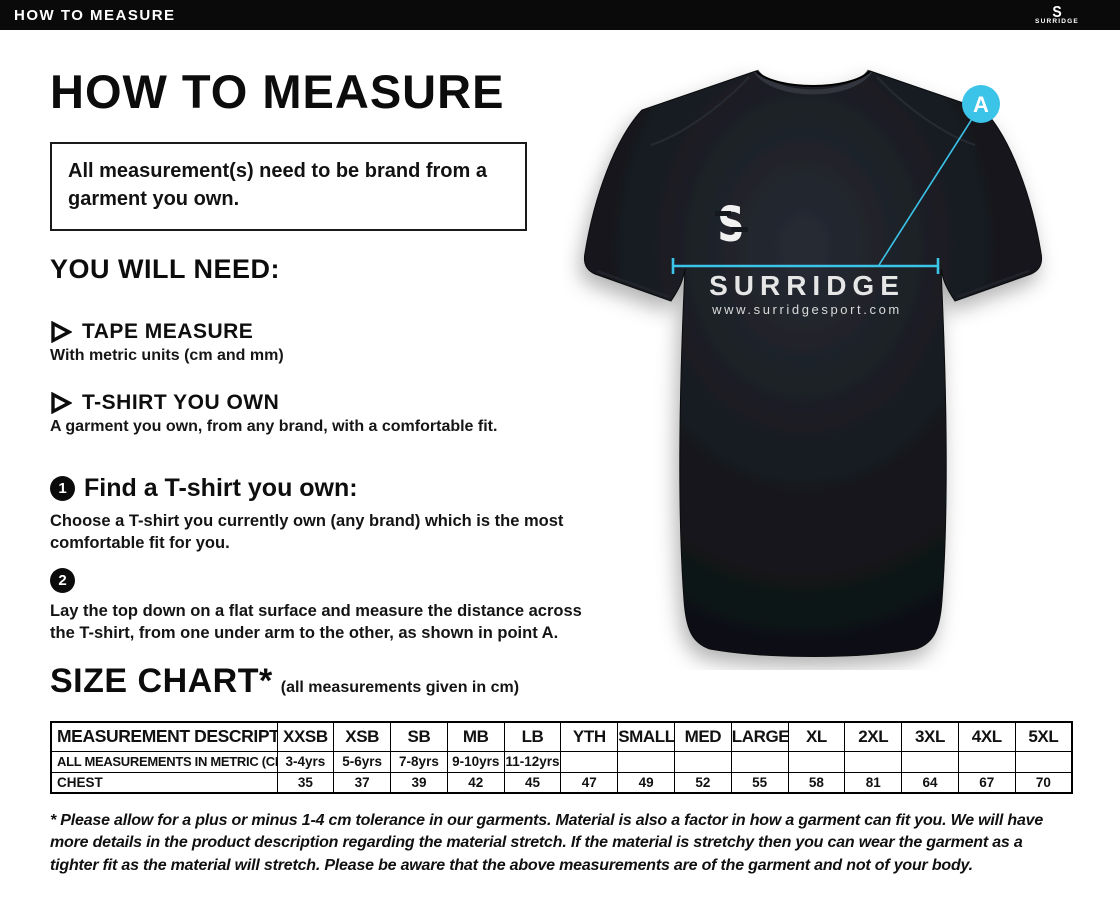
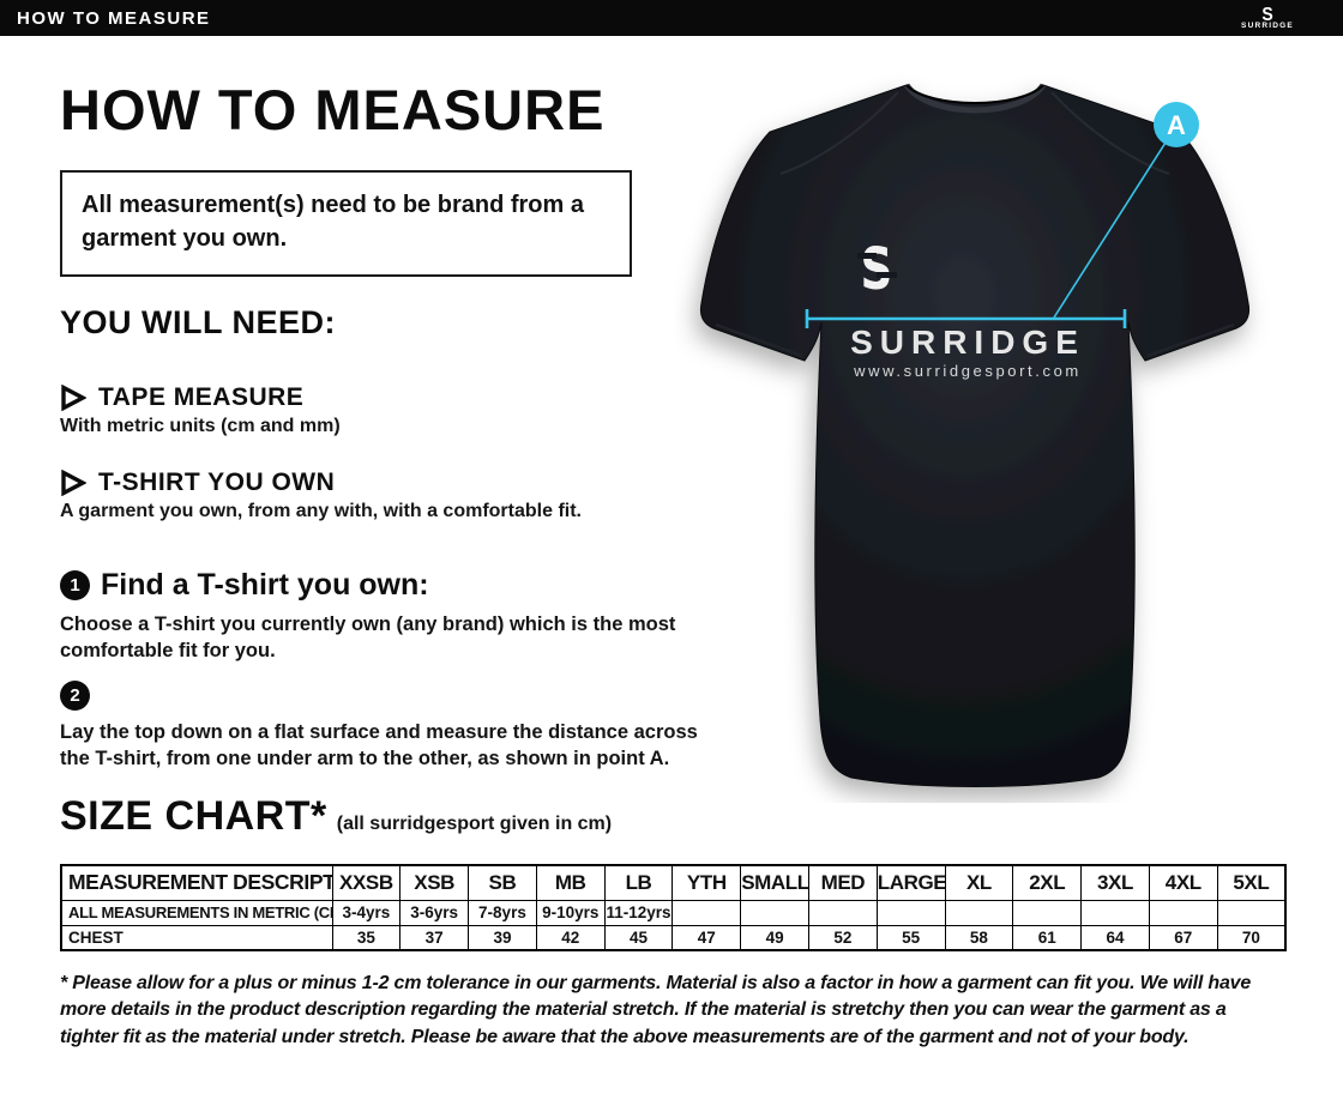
  HOW TO MEASURE
  S
  HOW TO MEASURE
  All measurement(s) need to be brand from a garment you own.
  YOU WILL NEED:
  TAPE MEASURE
  With metric units (cm and mm)
  T-SHIRT YOU OWN
- A garment you own, from any brand, with a comfortable fit.
+ A garment you own, from any with, with a comfortable fit.
  1
  Find a T-shirt you own:
  Choose a T-shirt you currently own (any brand) which is the most comfortable fit for you.
  2
  Lay the top down on a flat surface and measure the distance across the T-shirt, from one under arm to the other, as shown in point A.
  SIZE CHART*
- (all measurements given in cm)
+ (all surridgesport given in cm)
  MEASUREMENT DESCRIPT	XXSB	XSB	SB	MB	LB	YTH	SMALL	MED	LARGE	XL	2XL	3XL	4XL	5XL
- ALL MEASUREMENTS IN METRIC (C	3-4yrs	5-6yrs	7-8yrs	9-10yrs	11-12yrs
+ ALL MEASUREMENTS IN METRIC (C	3-4yrs	3-6yrs	7-8yrs	9-10yrs	11-12yrs
- CHEST	35	37	39	42	45	47	49	52	55	58	81	64	67	70
+ CHEST	35	37	39	42	45	47	49	52	55	58	61	64	67	70
- * Please allow for a plus or minus 1-4 cm tolerance in our garments. Material is also a factor in how a garment can fit you. We will have
+ * Please allow for a plus or minus 1-2 cm tolerance in our garments. Material is also a factor in how a garment can fit you. We will have
  more details in the product description regarding the material stretch. If the material is stretchy then you can wear the garment as a
- tighter fit as the material will stretch. Please be aware that the above measurements are of the garment and not of your body.
+ tighter fit as the material under stretch. Please be aware that the above measurements are of the garment and not of your body.
  S
  SURRIDGE
  www.surridgesport.com
  A
